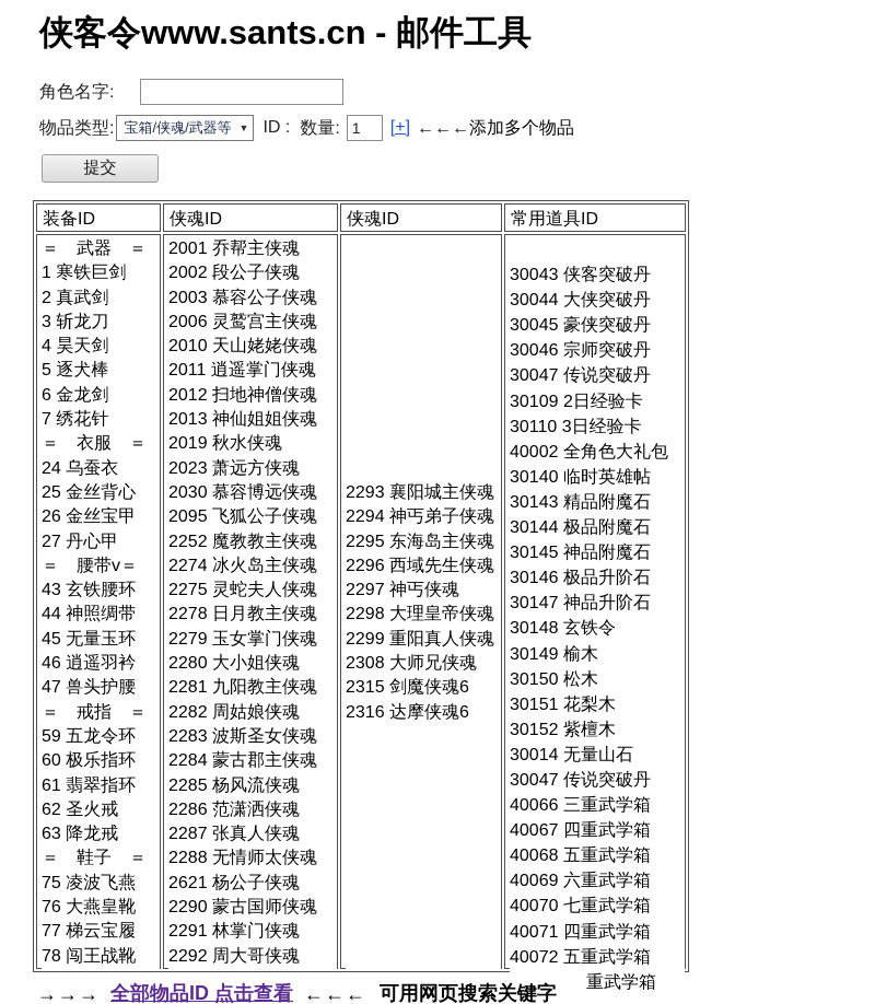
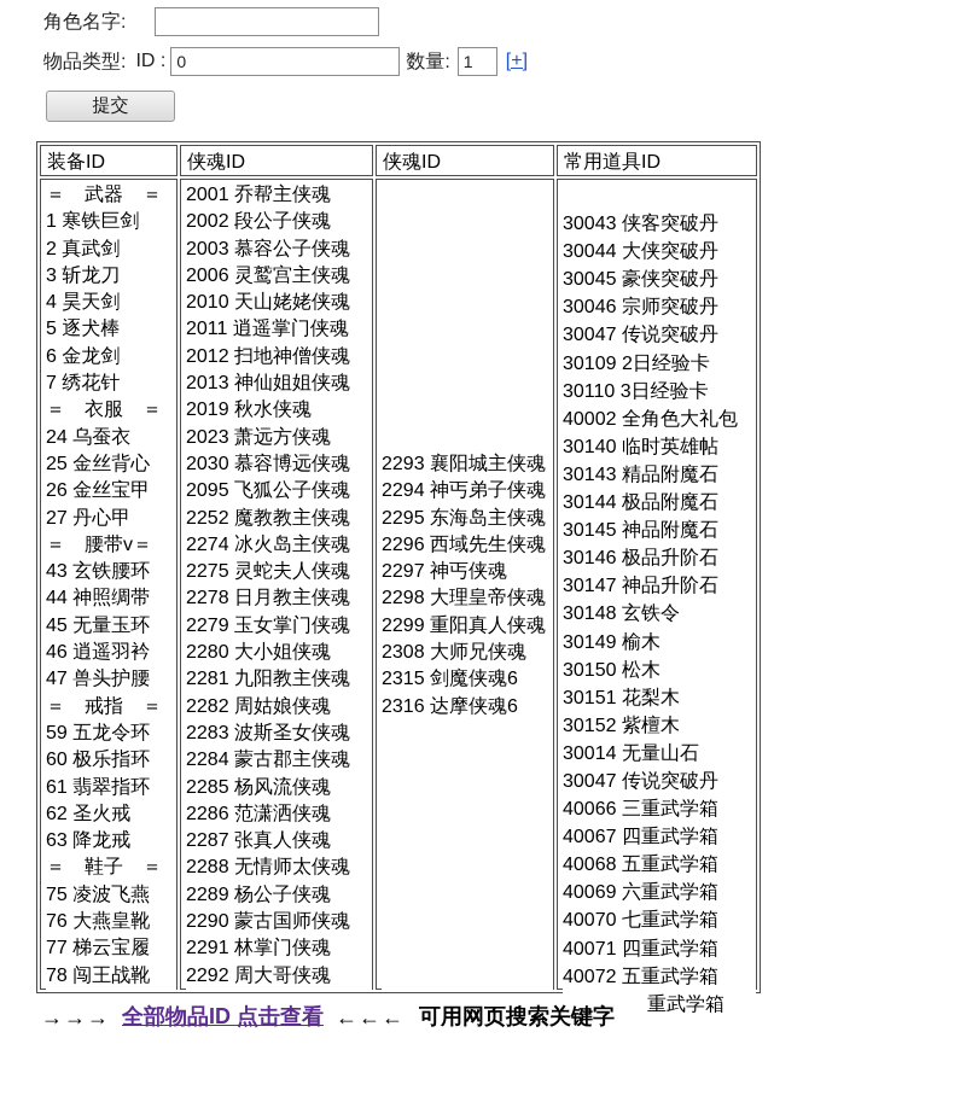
- 侠客令www.sants.cn - 邮件工具
  角色名字:
  物品类型:
- 宝箱/侠魂/武器等
- ▼
  ID :
+ 0
  数量:
  1
  [+]
- ←←←添加多个物品
  提交
  装备ID	侠魂ID	侠魂ID	常用道具ID
- ＝ 武器 ＝1 寒铁巨剑2 真武剑3 斩龙刀4 昊天剑5 逐犬棒6 金龙剑7 绣花针＝ 衣服 ＝24 乌蚕衣25 金丝背心26 金丝宝甲27 丹心甲＝ 腰带v＝43 玄铁腰环44 神照绸带45 无量玉环46 逍遥羽衿47 兽头护腰＝ 戒指 ＝59 五龙令环60 极乐指环61 翡翠指环62 圣火戒63 降龙戒＝ 鞋子 ＝75 凌波飞燕76 大燕皇靴77 梯云宝履78 闯王战靴	2001 乔帮主侠魂2002 段公子侠魂2003 慕容公子侠魂2006 灵鹫宫主侠魂2010 天山姥姥侠魂2011 逍遥掌门侠魂2012 扫地神僧侠魂2013 神仙姐姐侠魂2019 秋水侠魂2023 萧远方侠魂2030 慕容博远侠魂2095 飞狐公子侠魂2252 魔教教主侠魂2274 冰火岛主侠魂2275 灵蛇夫人侠魂2278 日月教主侠魂2279 玉女掌门侠魂2280 大小姐侠魂2281 九阳教主侠魂2282 周姑娘侠魂2283 波斯圣女侠魂2284 蒙古郡主侠魂2285 杨风流侠魂2286 范潇洒侠魂2287 张真人侠魂2288 无情师太侠魂2621 杨公子侠魂2290 蒙古国师侠魂2291 林掌门侠魂2292 周大哥侠魂	2293 襄阳城主侠魂2294 神丐弟子侠魂2295 东海岛主侠魂2296 西域先生侠魂2297 神丐侠魂2298 大理皇帝侠魂2299 重阳真人侠魂2308 大师兄侠魂2315 剑魔侠魂62316 达摩侠魂6	30043 侠客突破丹30044 大侠突破丹30045 豪侠突破丹30046 宗师突破丹30047 传说突破丹30109 2日经验卡30110 3日经验卡40002 全角色大礼包30140 临时英雄帖30143 精品附魔石30144 极品附魔石30145 神品附魔石30146 极品升阶石30147 神品升阶石30148 玄铁令30149 榆木30150 松木30151 花梨木30152 紫檀木30014 无量山石30047 传说突破丹40066 三重武学箱40067 四重武学箱40068 五重武学箱40069 六重武学箱40070 七重武学箱40071 四重武学箱40072 五重武学箱重武学箱
+ ＝ 武器 ＝1 寒铁巨剑2 真武剑3 斩龙刀4 昊天剑5 逐犬棒6 金龙剑7 绣花针＝ 衣服 ＝24 乌蚕衣25 金丝背心26 金丝宝甲27 丹心甲＝ 腰带v＝43 玄铁腰环44 神照绸带45 无量玉环46 逍遥羽衿47 兽头护腰＝ 戒指 ＝59 五龙令环60 极乐指环61 翡翠指环62 圣火戒63 降龙戒＝ 鞋子 ＝75 凌波飞燕76 大燕皇靴77 梯云宝履78 闯王战靴	2001 乔帮主侠魂2002 段公子侠魂2003 慕容公子侠魂2006 灵鹫宫主侠魂2010 天山姥姥侠魂2011 逍遥掌门侠魂2012 扫地神僧侠魂2013 神仙姐姐侠魂2019 秋水侠魂2023 萧远方侠魂2030 慕容博远侠魂2095 飞狐公子侠魂2252 魔教教主侠魂2274 冰火岛主侠魂2275 灵蛇夫人侠魂2278 日月教主侠魂2279 玉女掌门侠魂2280 大小姐侠魂2281 九阳教主侠魂2282 周姑娘侠魂2283 波斯圣女侠魂2284 蒙古郡主侠魂2285 杨风流侠魂2286 范潇洒侠魂2287 张真人侠魂2288 无情师太侠魂2289 杨公子侠魂2290 蒙古国师侠魂2291 林掌门侠魂2292 周大哥侠魂	2293 襄阳城主侠魂2294 神丐弟子侠魂2295 东海岛主侠魂2296 西域先生侠魂2297 神丐侠魂2298 大理皇帝侠魂2299 重阳真人侠魂2308 大师兄侠魂2315 剑魔侠魂62316 达摩侠魂6	30043 侠客突破丹30044 大侠突破丹30045 豪侠突破丹30046 宗师突破丹30047 传说突破丹30109 2日经验卡30110 3日经验卡40002 全角色大礼包30140 临时英雄帖30143 精品附魔石30144 极品附魔石30145 神品附魔石30146 极品升阶石30147 神品升阶石30148 玄铁令30149 榆木30150 松木30151 花梨木30152 紫檀木30014 无量山石30047 传说突破丹40066 三重武学箱40067 四重武学箱40068 五重武学箱40069 六重武学箱40070 七重武学箱40071 四重武学箱40072 五重武学箱重武学箱
  →→→
  全部物品ID 点击查看
  ←←←
  可用网页搜索关键字
